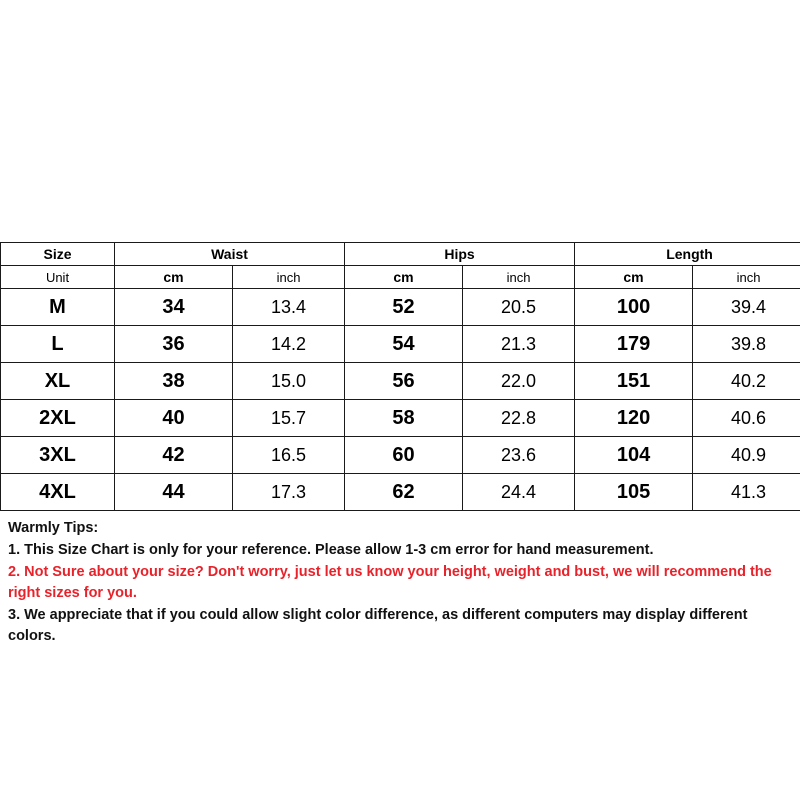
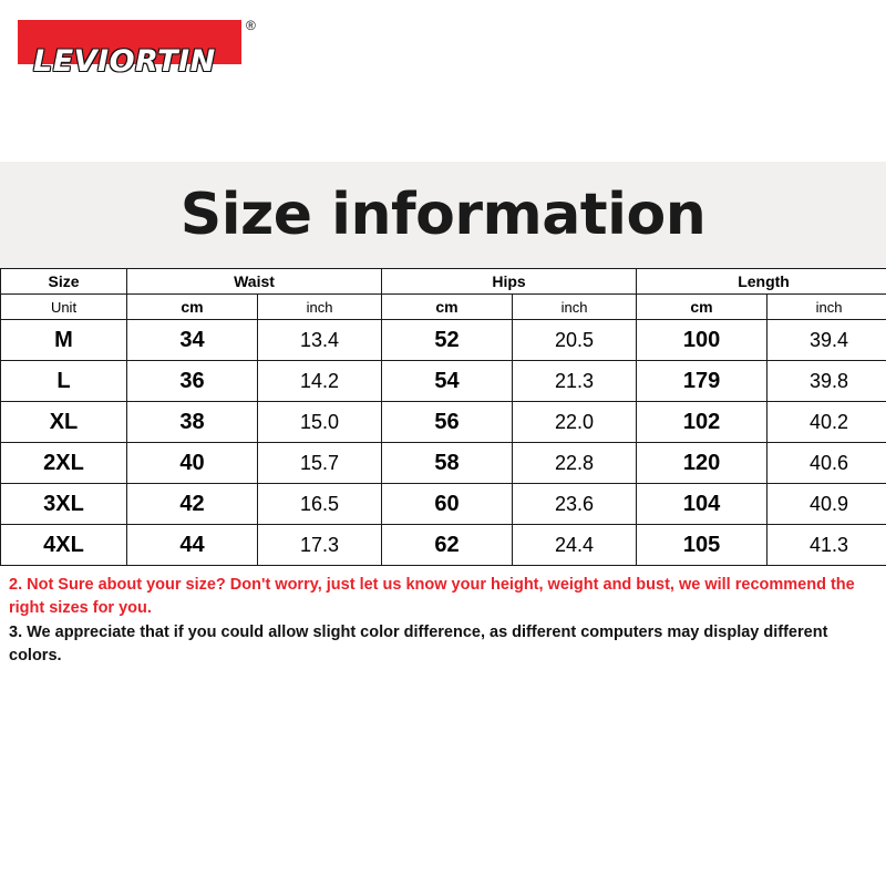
+ LEVIORTIN
+ ®
+ Size information
  Size	Waist	Hips	Length
  Unit	cm	inch	cm	inch	cm	inch
  M	34	13.4	52	20.5	100	39.4
  L	36	14.2	54	21.3	179	39.8
- XL	38	15.0	56	22.0	151	40.2
+ XL	38	15.0	56	22.0	102	40.2
  2XL	40	15.7	58	22.8	120	40.6
  3XL	42	16.5	60	23.6	104	40.9
  4XL	44	17.3	62	24.4	105	41.3
- Warmly Tips:
- 1. This Size Chart is only for your reference. Please allow 1-3 cm error for hand measurement.
  2. Not Sure about your size? Don't worry, just let us know your height, weight and bust, we will recommend the right sizes for you.
  3. We appreciate that if you could allow slight color difference, as different computers may display different colors.
